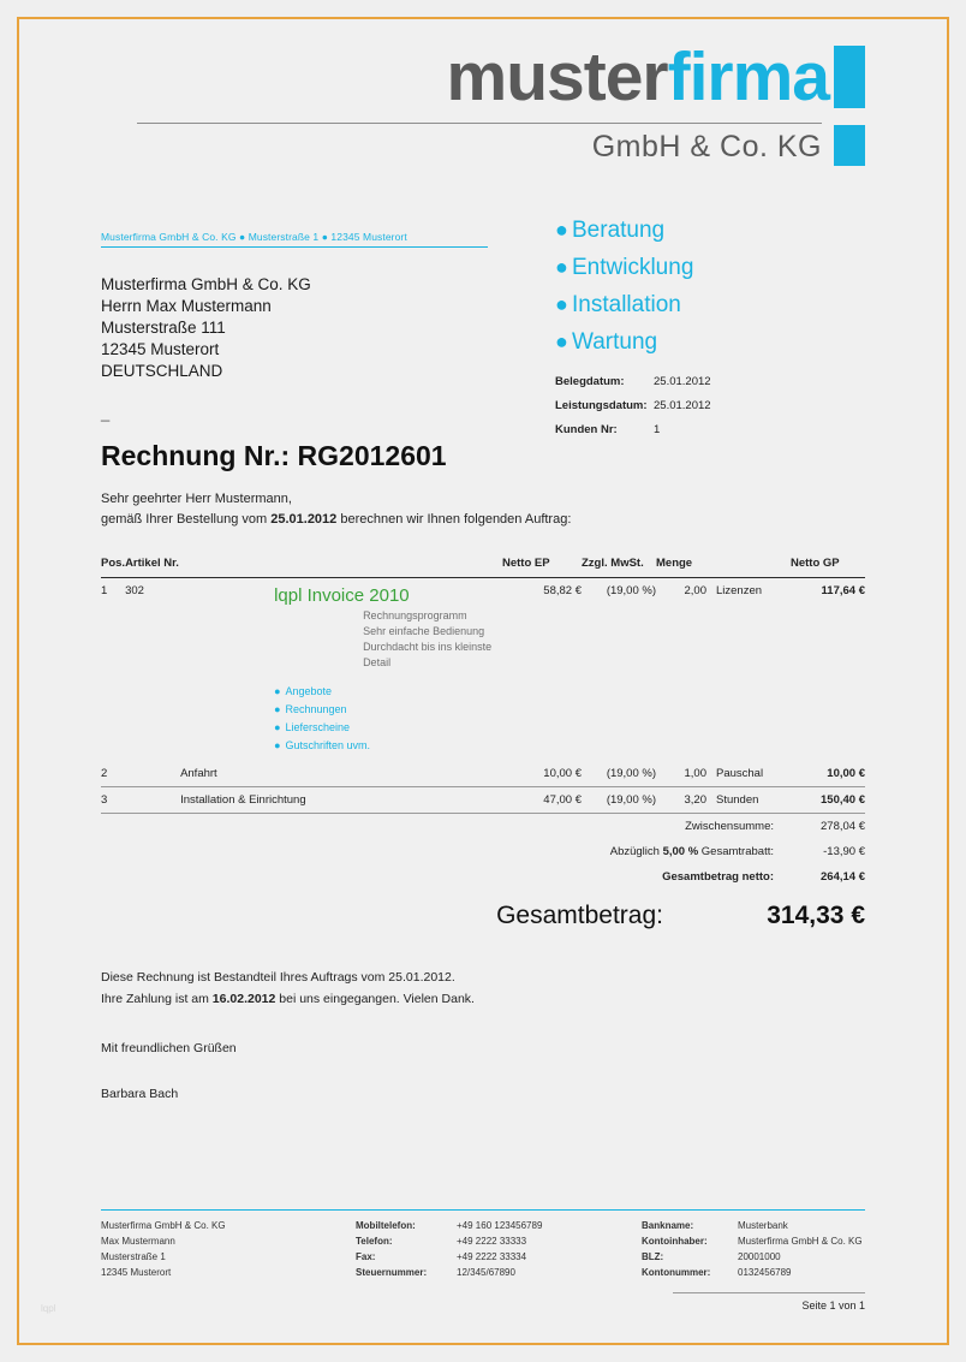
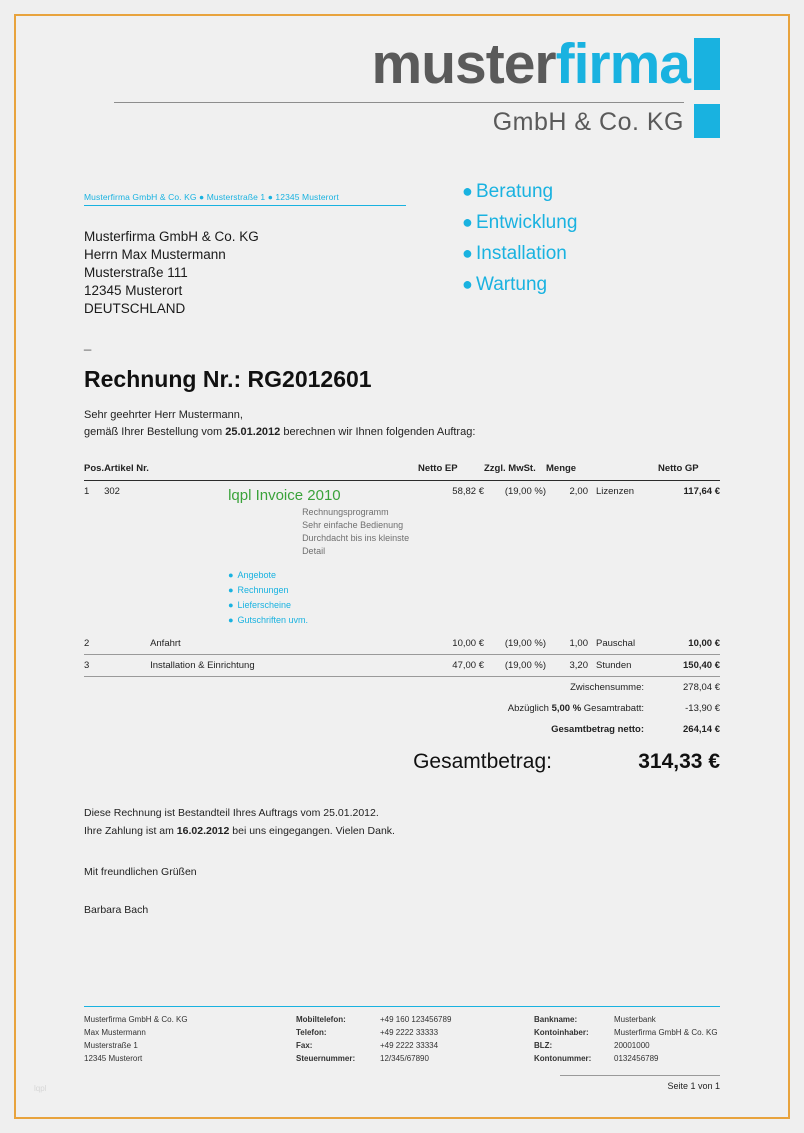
  musterfirma
  GmbH & Co. KG
  Musterfirma GmbH & Co. KG ● Musterstraße 1 ● 12345 Musterort
  Musterfirma GmbH & Co. KG
  Herrn Max Mustermann
  Musterstraße 111
  12345 Musterort
  DEUTSCHLAND
  _
  ● Beratung
  ● Entwicklung
  ● Installation
  ● Wartung
- Belegdatum: 25.01.2012
- Leistungsdatum: 25.01.2012
- Kunden Nr: 1
  Rechnung Nr.: RG2012601
  Sehr geehrter Herr Mustermann,
  gemäß Ihrer Bestellung vom 25.01.2012 berechnen wir Ihnen folgenden Auftrag:
  Pos.	Artikel Nr.		Netto EP	Zzgl. MwSt.	Menge		Netto GP
  1	302	lqpl Invoice 2010 Rechnungsprogramm Sehr einfache Bedienung Durchdacht bis ins kleinste Detail ● Angebote ● Rechnungen ● Lieferscheine ● Gutschriften uvm.	58,82 €	(19,00 %)	2,00	Lizenzen	117,64 €
  2		Anfahrt	10,00 €	(19,00 %)	1,00	Pauschal	10,00 €
  3		Installation & Einrichtung	47,00 €	(19,00 %)	3,20	Stunden	150,40 €
  Zwischensumme:	278,04 €
  Abzüglich 5,00 % Gesamtrabatt:	-13,90 €
  Gesamtbetrag netto:	264,14 €
  Gesamtbetrag:
  314,33 €
  Diese Rechnung ist Bestandteil Ihres Auftrags vom 25.01.2012.
  Ihre Zahlung ist am 16.02.2012 bei uns eingegangen. Vielen Dank.
  Mit freundlichen Grüßen
  Barbara Bach
  Musterfirma GmbH & Co. KG
  Max Mustermann
  Musterstraße 1
  12345 Musterort
  Mobiltelefon: +49 160 123456789
  Telefon: +49 2222 33333
  Fax: +49 2222 33334
  Steuernummer: 12/345/67890
  Bankname: Musterbank
  Kontoinhaber: Musterfirma GmbH & Co. KG
  BLZ: 20001000
  Kontonummer: 0132456789
  Seite 1 von 1
